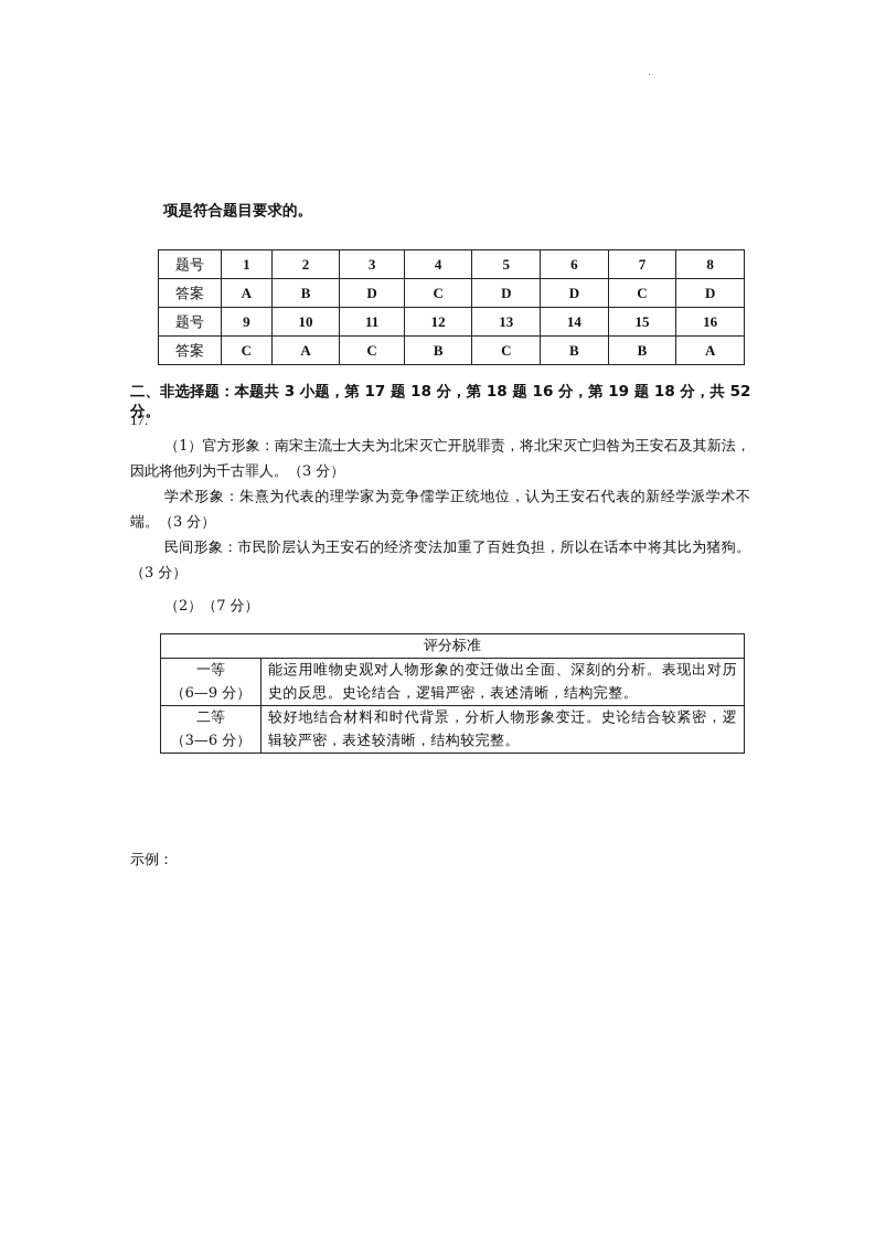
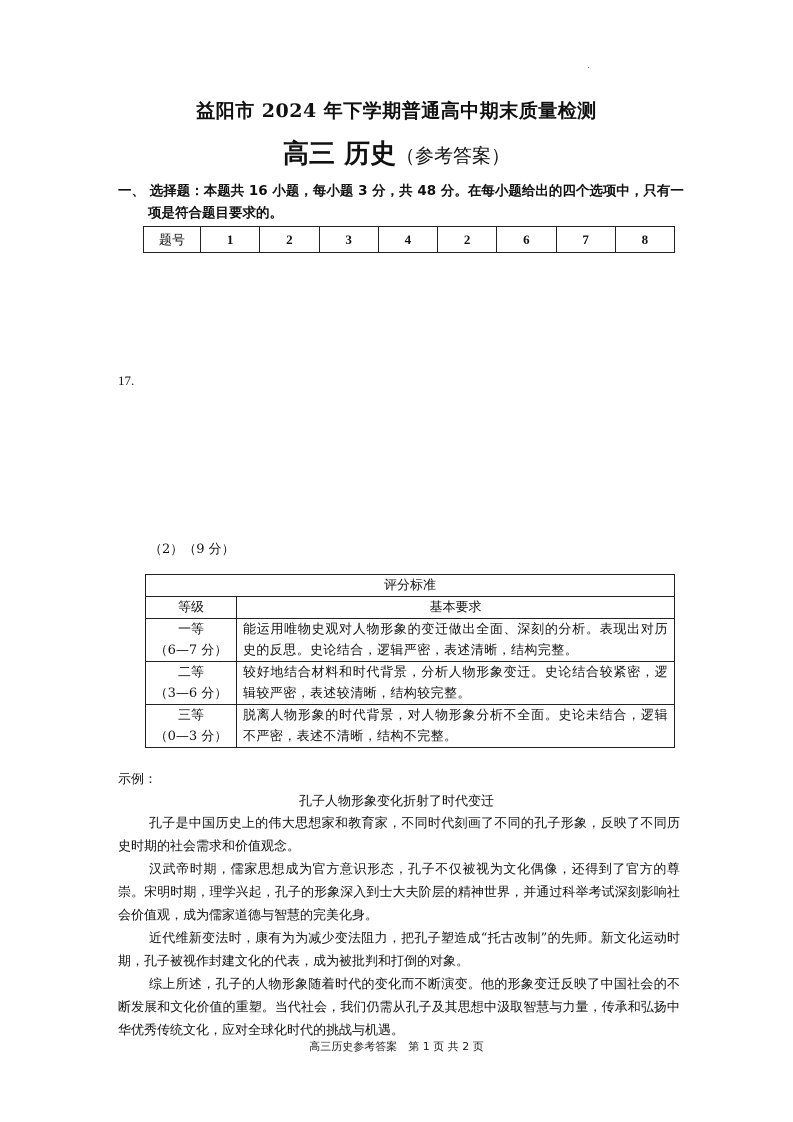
+ 益阳市 2024 年下学期普通高中期末质量检测
+ 高三 历史（参考答案）
+ 一、 选择题：本题共 16 小题，每小题 3 分，共 48 分。在每小题给出的四个选项中，只有一
  项是符合题目要求的。
- 题号	1	2	3	4	5	6	7	8
+ 题号	1	2	3	4	2	6	7	8
- 答案	A	B	D	C	D	D	C	D
- 题号	9	10	11	12	13	14	15	16
- 答案	C	A	C	B	C	B	B	A
- 二、非选择题：本题共 3 小题，第 17 题 18 分，第 18 题 16 分，第 19 题 18 分，共 52 分。
  17.
- （1）官方形象：南宋主流士大夫为北宋灭亡开脱罪责，将北宋灭亡归咎为王安石及其新法，因此将他列为千古罪人。（3 分）
- 学术形象：朱熹为代表的理学家为竞争儒学正统地位，认为王安石代表的新经学派学术不端。（3 分）
- 民间形象：市民阶层认为王安石的经济变法加重了百姓负担，所以在话本中将其比为猪狗。（3 分）
- （2）（7 分）
+ （2）（9 分）
  评分标准
+ 等级	基本要求
- 一等 （6—9 分）	能运用唯物史观对人物形象的变迁做出全面、深刻的分析。表现出对历史的反思。史论结合，逻辑严密，表述清晰，结构完整。
+ 一等 （6—7 分）	能运用唯物史观对人物形象的变迁做出全面、深刻的分析。表现出对历史的反思。史论结合，逻辑严密，表述清晰，结构完整。
  二等 （3—6 分）	较好地结合材料和时代背景，分析人物形象变迁。史论结合较紧密，逻辑较严密，表述较清晰，结构较完整。
+ 三等 （0—3 分）	脱离人物形象的时代背景，对人物形象分析不全面。史论未结合，逻辑不严密，表述不清晰，结构不完整。
  示例：
+ 孔子人物形象变化折射了时代变迁
+ 孔子是中国历史上的伟大思想家和教育家，不同时代刻画了不同的孔子形象，反映了不同历史时期的社会需求和价值观念。
+ 汉武帝时期，儒家思想成为官方意识形态，孔子不仅被视为文化偶像，还得到了官方的尊崇。宋明时期，理学兴起，孔子的形象深入到士大夫阶层的精神世界，并通过科举考试深刻影响社会价值观，成为儒家道德与智慧的完美化身。
+ 近代维新变法时，康有为为减少变法阻力，把孔子塑造成“托古改制”的先师。新文化运动时期，孔子被视作封建文化的代表，成为被批判和打倒的对象。
+ 综上所述，孔子的人物形象随着时代的变化而不断演变。他的形象变迁反映了中国社会的不断发展和文化价值的重塑。当代社会，我们仍需从孔子及其思想中汲取智慧与力量，传承和弘扬中华优秀传统文化，应对全球化时代的挑战与机遇。
+ 高三历史参考答案 第 1 页 共 2 页
